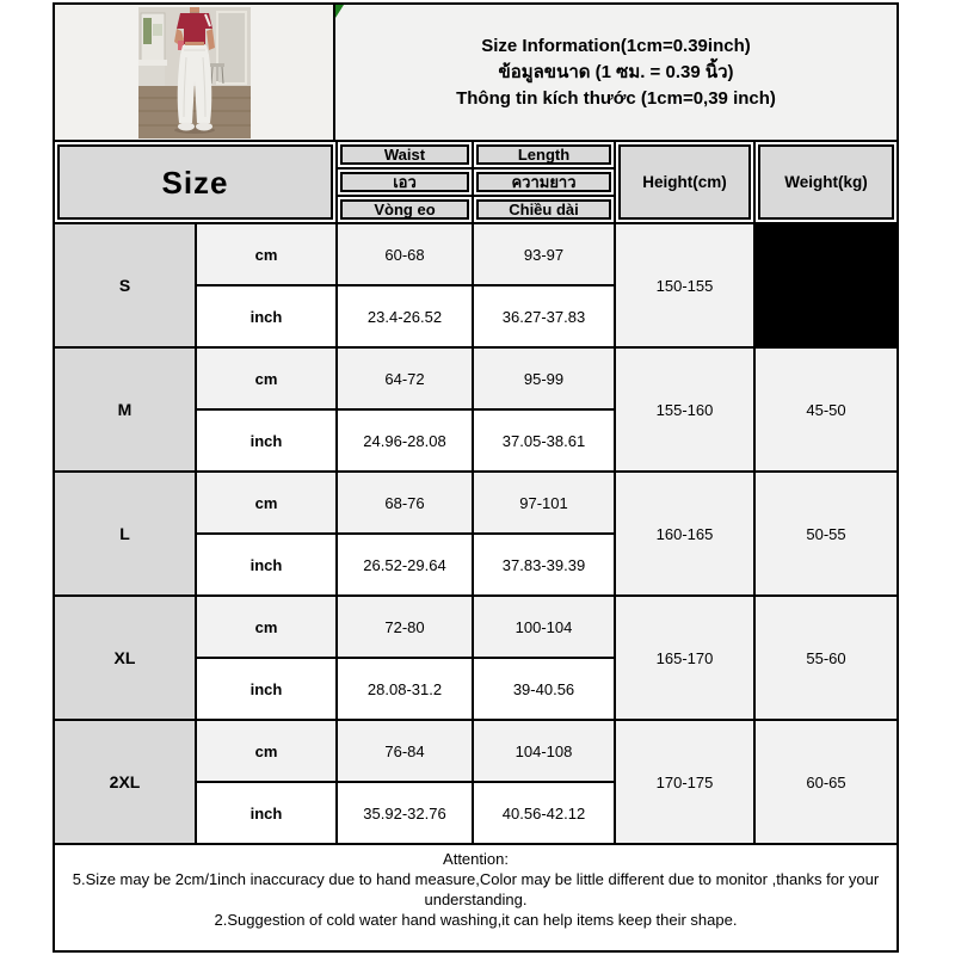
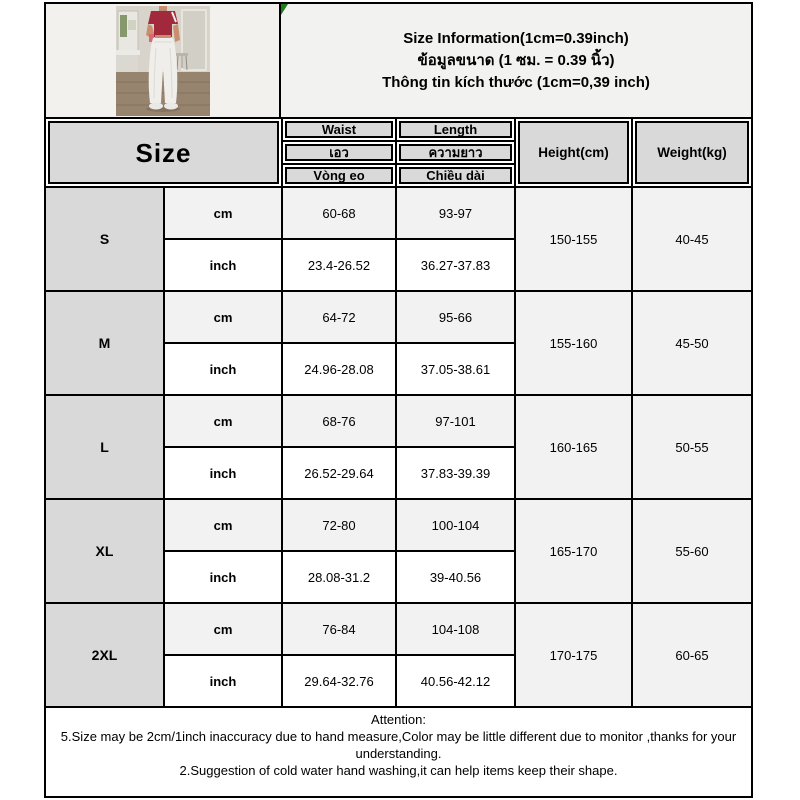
  Size Information(1cm=0.39inch)
  ข้อมูลขนาด (1 ซม. = 0.39 นิ้ว)
  Thông tin kích thước (1cm=0,39 inch)
  Size
  Waist
  Length
  เอว
  ความยาว
  Vòng eo
  Chiều dài
  Height(cm)
  Weight(kg)
  S
  cm
  60-68
  93-97
  inch
  23.4-26.52
  36.27-37.83
  150-155
+ 40-45
  M
  cm
  64-72
- 95-99
+ 95-66
  inch
  24.96-28.08
  37.05-38.61
  155-160
  45-50
  L
  cm
  68-76
  97-101
  inch
  26.52-29.64
  37.83-39.39
  160-165
  50-55
  XL
  cm
  72-80
  100-104
  inch
  28.08-31.2
  39-40.56
  165-170
  55-60
  2XL
  cm
  76-84
  104-108
  inch
- 35.92-32.76
+ 29.64-32.76
  40.56-42.12
  170-175
  60-65
  Attention:
  5.Size may be 2cm/1inch inaccuracy due to hand measure,Color may be little different due to monitor ,thanks for your understanding.
  2.Suggestion of cold water hand washing,it can help items keep their shape.
